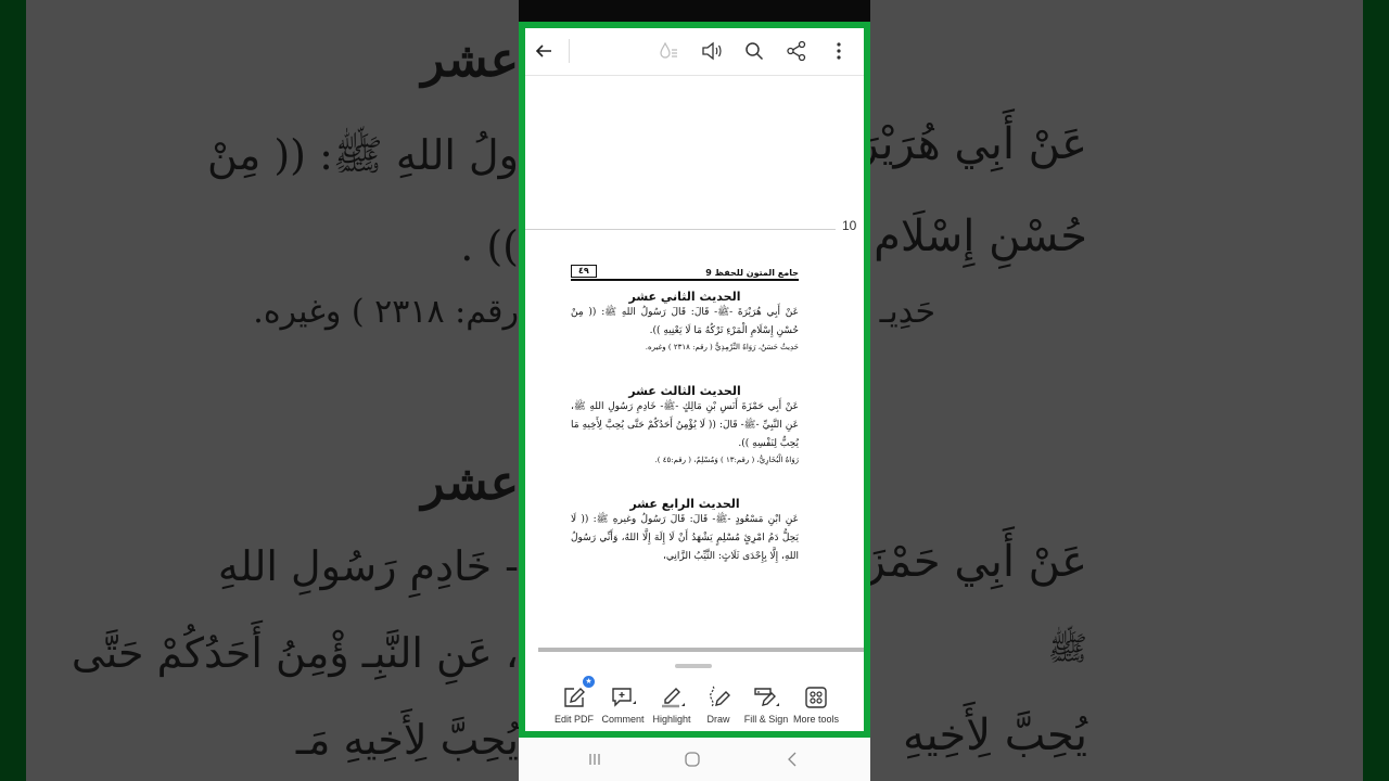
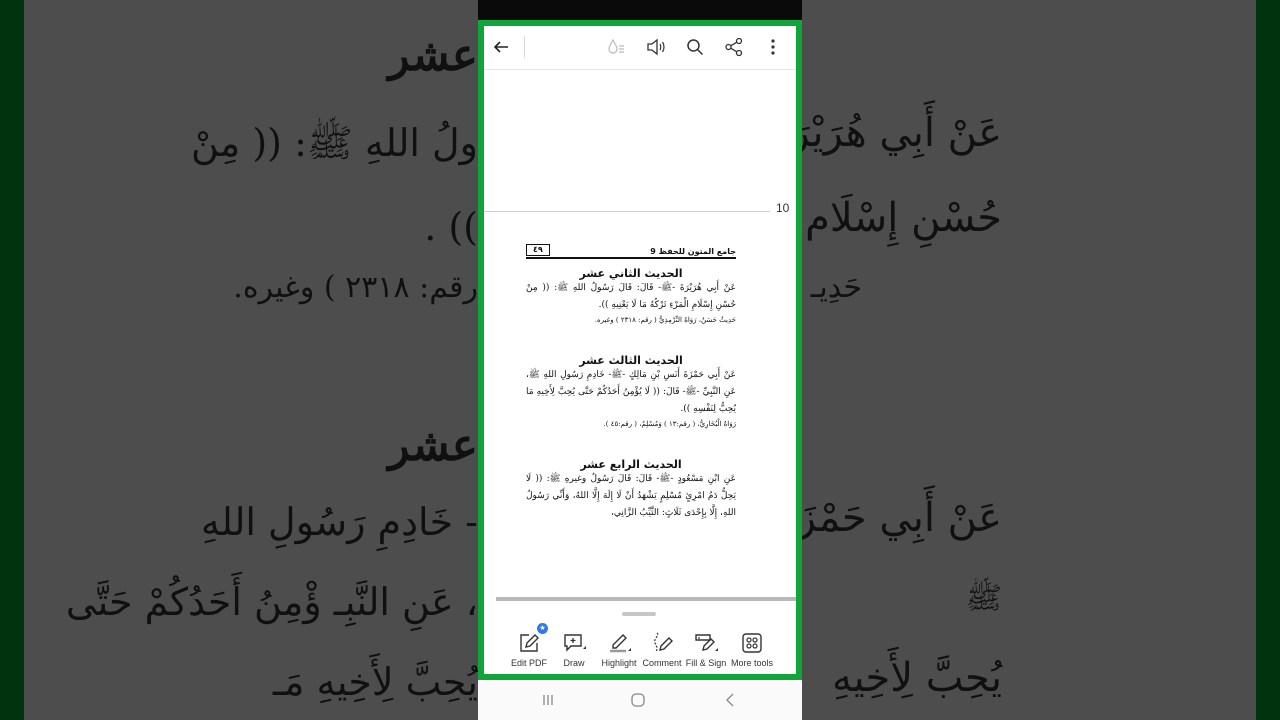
  عشر
  ولُ اللهِ ﷺ: (( مِنْ
  )) .
  رقم: ٢٣١٨ ) وغيره.
  عشر
  - خَادِمِ رَسُولِ اللهِ
  ، عَنِ النَّبِـ ؤْمِنُ أَحَدُكُمْ حَتَّى
  يُحِبَّ لِأَخِيهِ مَـ
  عَنْ أَبِي هُرَيْ
  حُسْنِ إِسْلَام
  حَدِيـ
  عَنْ أَبِي حَمْزَ
  ﷺ
  يُحِبَّ لِأَخِيهِ
  10
  جامع المتون للحفظ 9
  ٤٩
  الحديث الثاني عشر
  عَنْ أَبِي هُرَيْرَةَ -ﷺ- قَالَ: قَالَ رَسُولُ اللهِ ﷺ: (( مِنْ حُسْنِ إِسْلَامِ الْمَرْءِ تَرْكُهُ مَا لَا يَعْنِيهِ )).
  حَدِيثٌ حَسَنٌ، رَوَاهُ التِّرْمِذِيُّ ( رقم: ٢٣١٨ ) وغيره.
  الحديث الثالث عشر
  عَنْ أَبِي حَمْزَةَ أَنَسِ بْنِ مَالِكٍ -ﷺ- خَادِمِ رَسُولِ اللهِ ﷺ، عَنِ النَّبِيِّ -ﷺ- قَالَ: (( لَا يُؤْمِنُ أَحَدُكُمْ حَتَّى يُحِبَّ لِأَخِيهِ مَا يُحِبُّ لِنَفْسِهِ )).
  رَوَاهُ الْبُخَارِيُّ، ( رقم:١٣ ) وَمُسْلِمٌ، ( رقم:٤٥ ).
  الحديث الرابع عشر
  عَنِ ابْنِ مَسْعُودٍ -ﷺ- قَالَ: قَالَ رَسُولُ وغيرهِ ﷺ: (( لَا يَحِلُّ دَمُ امْرِئٍ مُسْلِمٍ يَشْهَدُ أَنْ لَا إِلَهَ إِلَّا اللهُ، وَأَنِّي رَسُولُ اللهِ، إِلَّا بِإِحْدَى ثَلَاثٍ: الثَّيِّبُ الزَّانِي،
  ★
  Edit PDF
- Comment
+ Draw
  Highlight
- Draw
+ Comment
  Fill & Sign
  More tools
